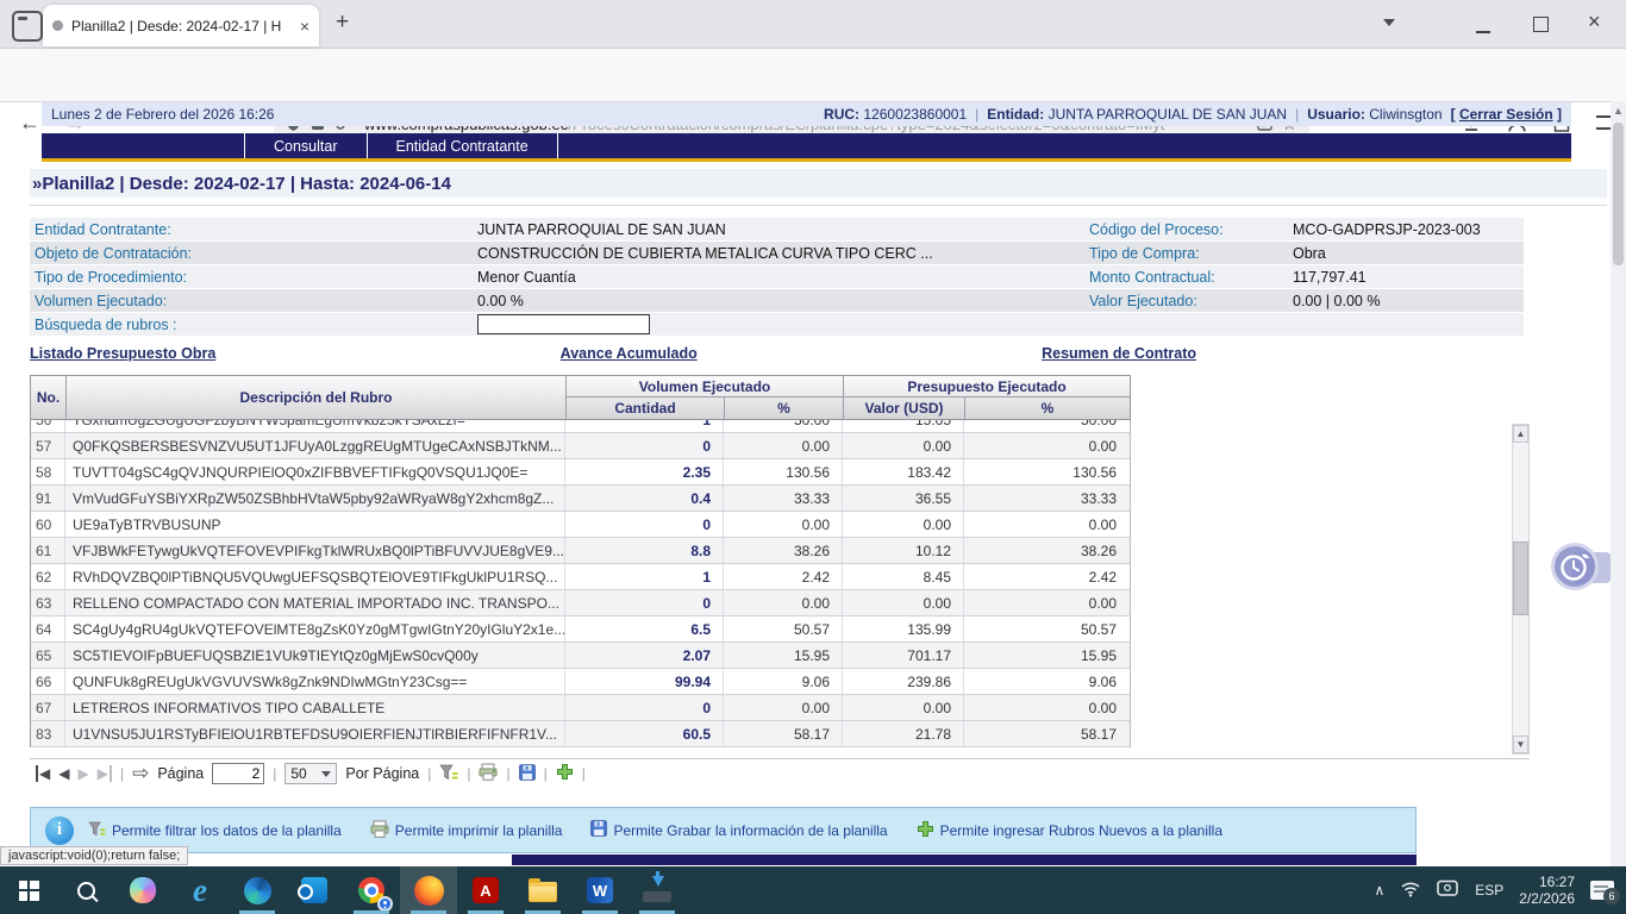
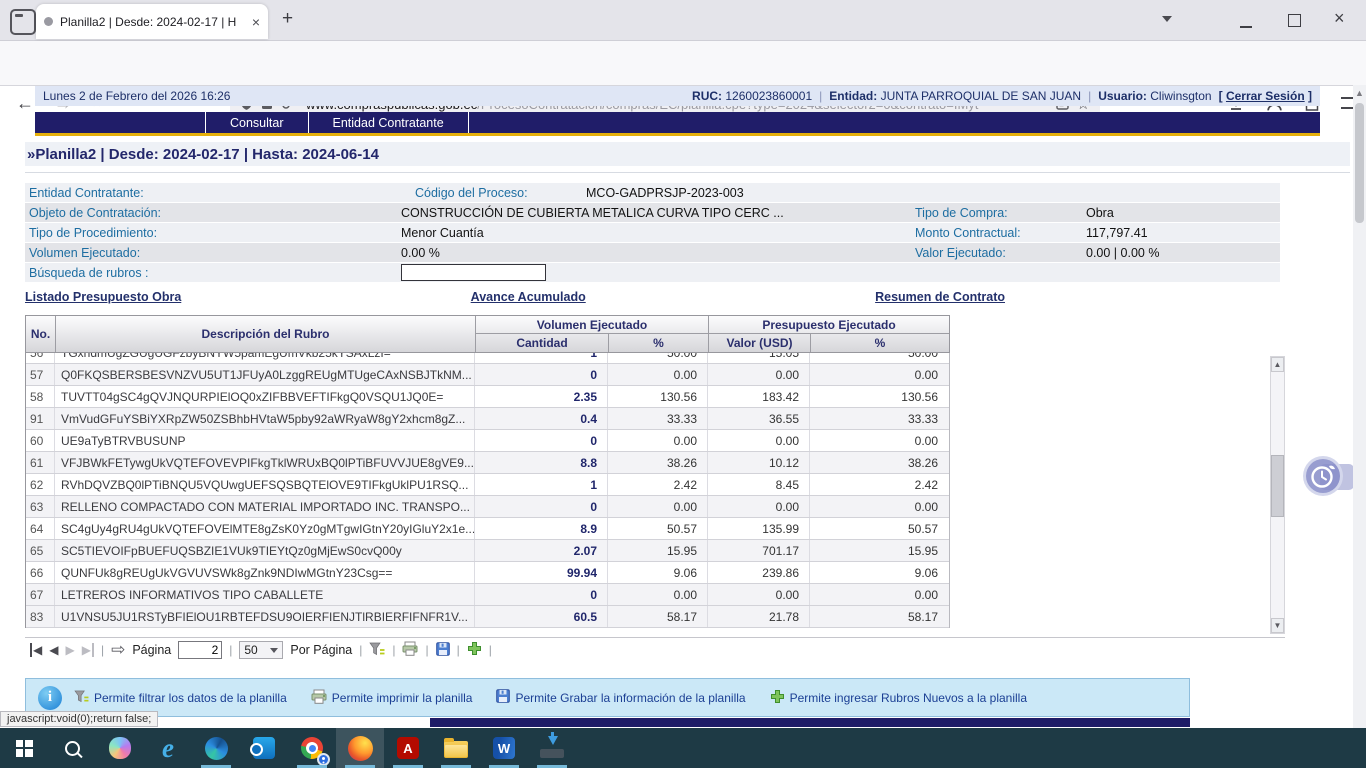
  Planilla2 | Desde: 2024-02-17 | H
  ×
  +
  ×
  ←
  Lunes 2 de Febrero del 2026 16:26
  RUC: 1260023860001
  |
  Entidad: JUNTA PARROQUIAL DE SAN JUAN
  |
  Usuario: Cliwinsgton
  [ Cerrar Sesión ]
  Consultar
  Entidad Contratante
  »Planilla2 | Desde: 2024-02-17 | Hasta: 2024-06-14
  Entidad Contratante:
- JUNTA PARROQUIAL DE SAN JUAN
  Código del Proceso:
  MCO-GADPRSJP-2023-003
  Objeto de Contratación:
  CONSTRUCCIÓN DE CUBIERTA METALICA CURVA TIPO CERC ...
  Tipo de Compra:
  Obra
  Tipo de Procedimiento:
  Menor Cuantía
  Monto Contractual:
  117,797.41
  Volumen Ejecutado:
  0.00 %
  Valor Ejecutado:
  0.00 | 0.00 %
  Búsqueda de rubros :
  Listado Presupuesto Obra
  Avance Acumulado
  Resumen de Contrato
  No.
  Descripción del Rubro
  Volumen Ejecutado
  Presupuesto Ejecutado
  Cantidad
  %
  Valor (USD)
  %
  56
  TGxhdmUgZGUgUGFzbyBNYW5pamEgUmVkb25kYSAxLzI=
  1
  50.00
  15.05
  50.00
  57
  Q0FKQSBERSBESVNZVU5UT1JFUyA0LzggREUgMTUgeCAxNSBJTkNM...
  0
  0.00
  0.00
  0.00
  58
  TUVTT04gSC4gQVJNQURPIElOQ0xZIFBBVEFTIFkgQ0VSQU1JQ0E=
  2.35
  130.56
  183.42
  130.56
  91
  VmVudGFuYSBiYXRpZW50ZSBhbHVtaW5pby92aWRyaW8gY2xhcm8gZ...
  0.4
  33.33
  36.55
  33.33
  60
  UE9aTyBTRVBUSUNP
  0
  0.00
  0.00
  0.00
  61
  VFJBWkFETywgUkVQTEFOVEVPIFkgTklWRUxBQ0lPTiBFUVVJUE8gVE9...
  8.8
  38.26
  10.12
  38.26
  62
  RVhDQVZBQ0lPTiBNQU5VQUwgUEFSQSBQTElOVE9TIFkgUklPU1RSQ...
  1
  2.42
  8.45
  2.42
  63
  RELLENO COMPACTADO CON MATERIAL IMPORTADO INC. TRANSPO...
  0
  0.00
  0.00
  0.00
  64
  SC4gUy4gRU4gUkVQTEFOVElMTE8gZsK0Yz0gMTgwIGtnY20yIGluY2x1e...
- 6.5
+ 8.9
  50.57
  135.99
  50.57
  65
  SC5TIEVOIFpBUEFUQSBZIE1VUk9TIEYtQz0gMjEwS0cvQ00y
  2.07
  15.95
  701.17
  15.95
  66
  QUNFUk8gREUgUkVGVUVSWk8gZnk9NDIwMGtnY23Csg==
  99.94
  9.06
  239.86
  9.06
  67
  LETREROS INFORMATIVOS TIPO CABALLETE
  0
  0.00
  0.00
  0.00
  83
  U1VNSU5JU1RSTyBFIElOU1RBTEFDSU9OIERFIENJTlRBIERFIFNFR1V...
  60.5
  58.17
  21.78
  58.17
  ▲
  ▼
  ◀
  ◀
  ▶
  ▶
  |
  ⇨
  Página
  2
  |
  50
  Por Página
  |
  |
  |
  |
  |
  i
  Permite filtrar los datos de la planilla
  Permite imprimir la planilla
  Permite Grabar la información de la planilla
  Permite ingresar Rubros Nuevos a la planilla
  javascript:void(0);return false;
  ▲
  e
  A
  W
- ∧
- ESP
- 16:27
- 2/2/2026
- 6
